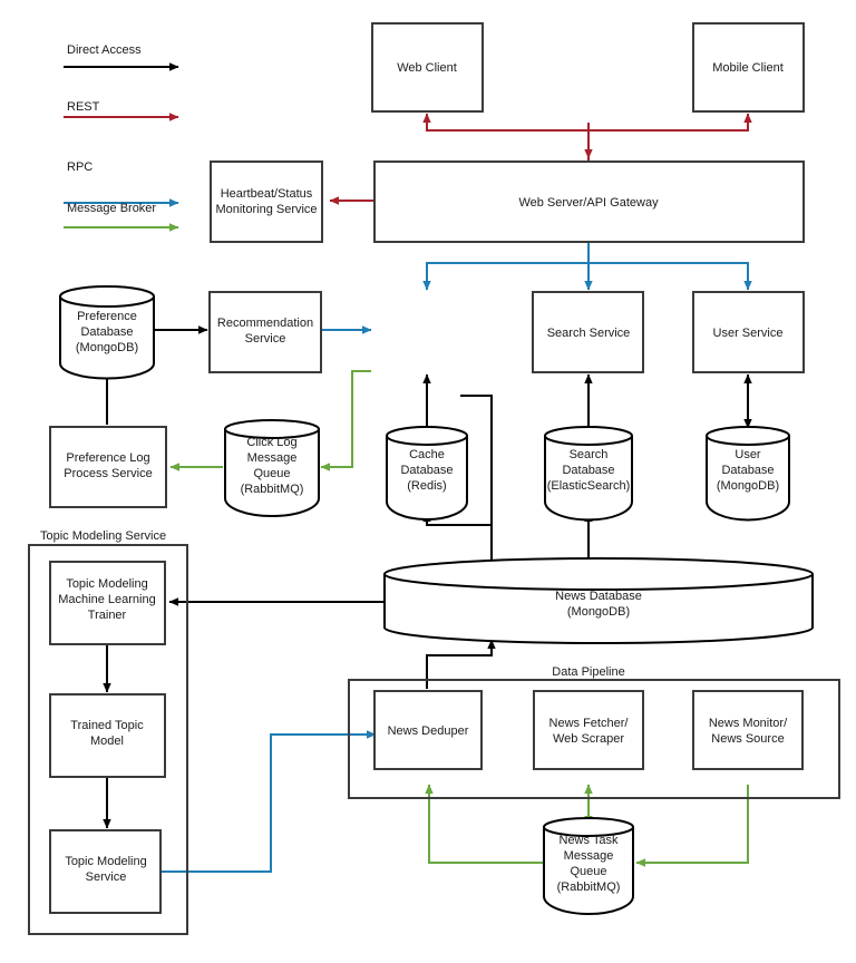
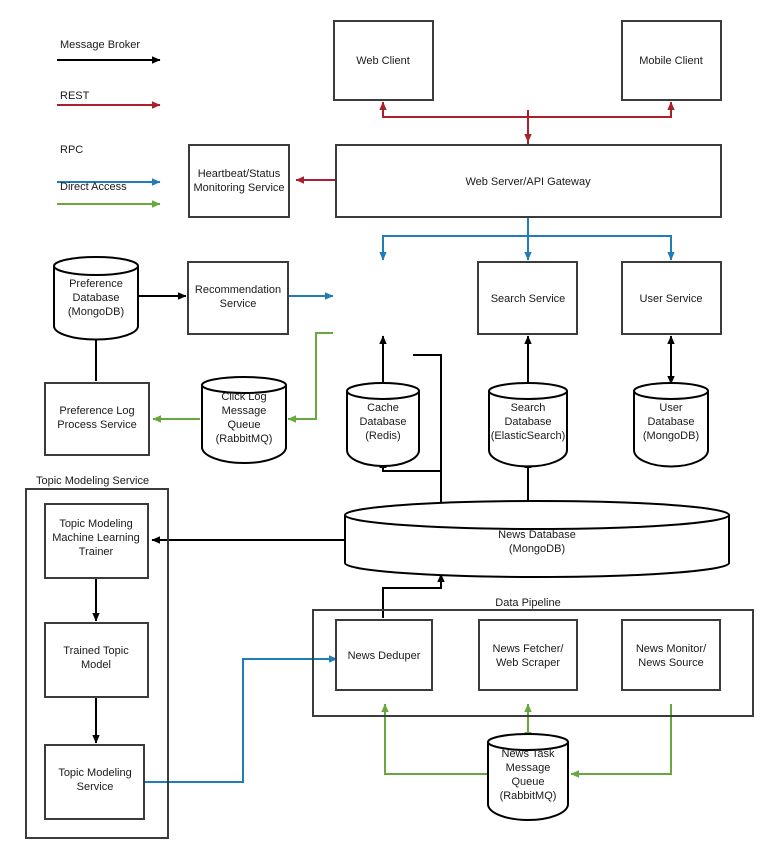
- Direct Access
+ Message Broker
  REST
  RPC
- Message Broker
+ Direct Access
  Topic Modeling Service
  Data Pipeline
  Web Client
  Mobile Client
  Heartbeat/Status
  Monitoring Service
  Web Server/API Gateway
  Search Service
  User Service
  Recommendation
  Service
  Preference
  Database
  (MongoDB)
  Preference Log
  Process Service
  Click Log
  Message
  Queue
  (RabbitMQ)
  Cache
  Database
  (Redis)
  Search
  Database
  (ElasticSearch)
  User
  Database
  (MongoDB)
  News Database
  (MongoDB)
  Topic Modeling
  Machine Learning
  Trainer
  Trained Topic
  Model
  Topic Modeling
  Service
  News Deduper
  News Fetcher/
  Web Scraper
  News Monitor/
  News Source
  News Task
  Message
  Queue
  (RabbitMQ)
